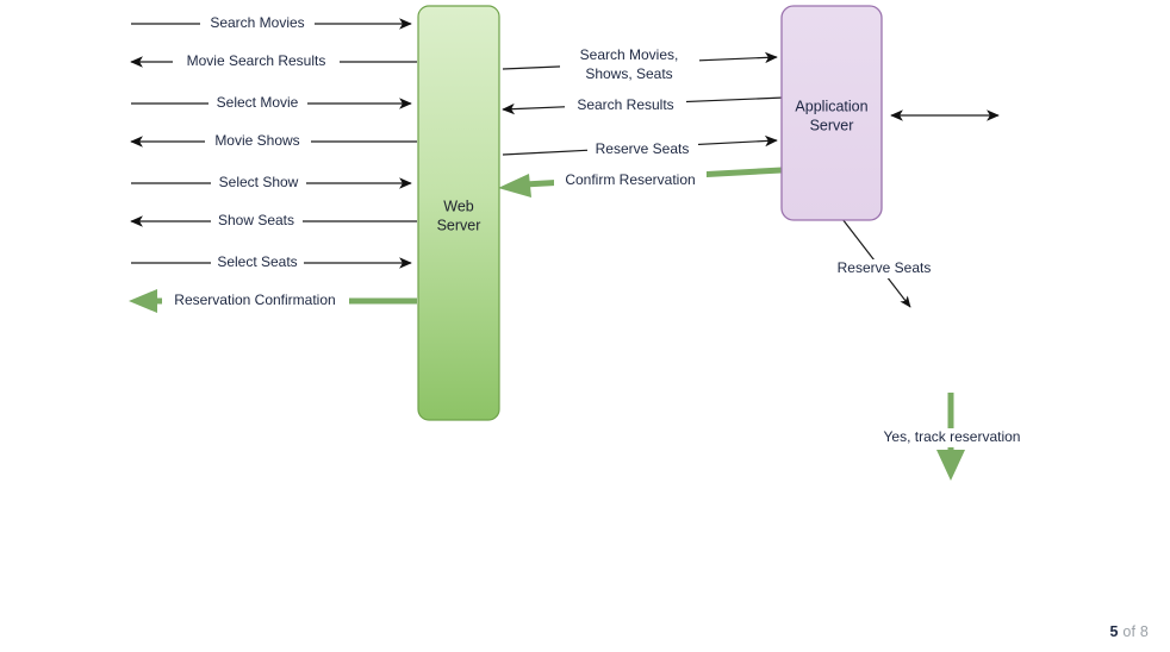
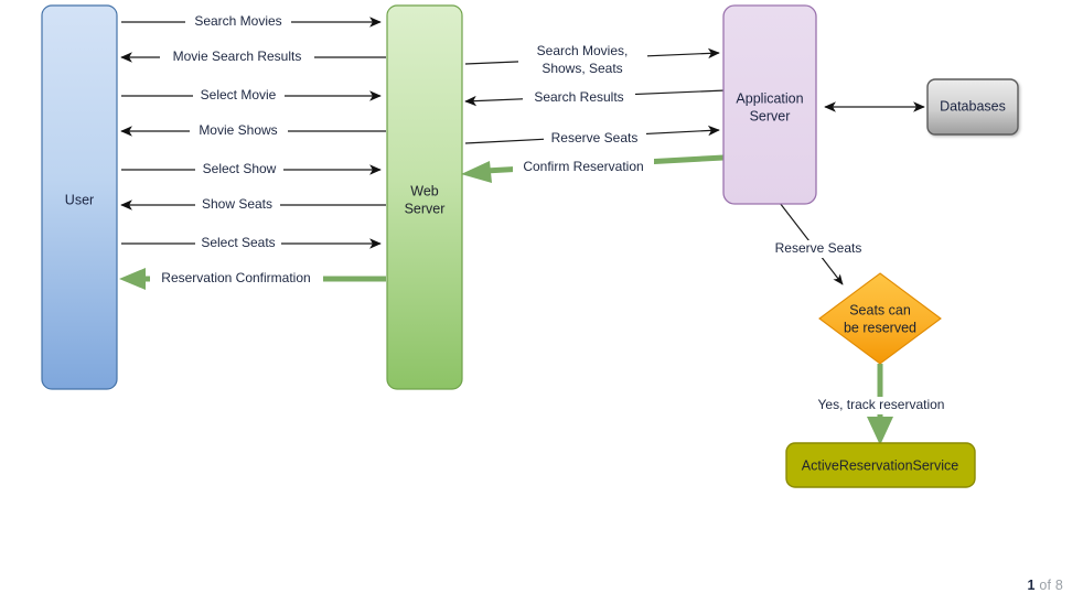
+ User
  Web
  Server
  Application
  Server
+ Databases
+ Seats can
+ be reserved
+ ActiveReservationService
  Search Movies
  Movie Search Results
  Select Movie
  Movie Shows
  Select Show
  Show Seats
  Select Seats
  Reservation Confirmation
  Search Movies,
  Shows, Seats
  Search Results
  Reserve Seats
  Confirm Reservation
  Reserve Seats
  Yes, track reservation
- 5 of 8
+ 1 of 8
